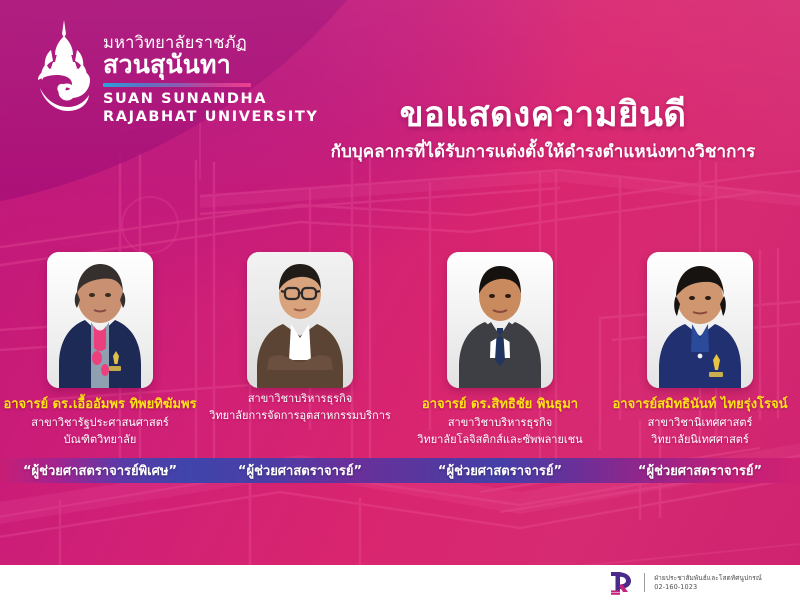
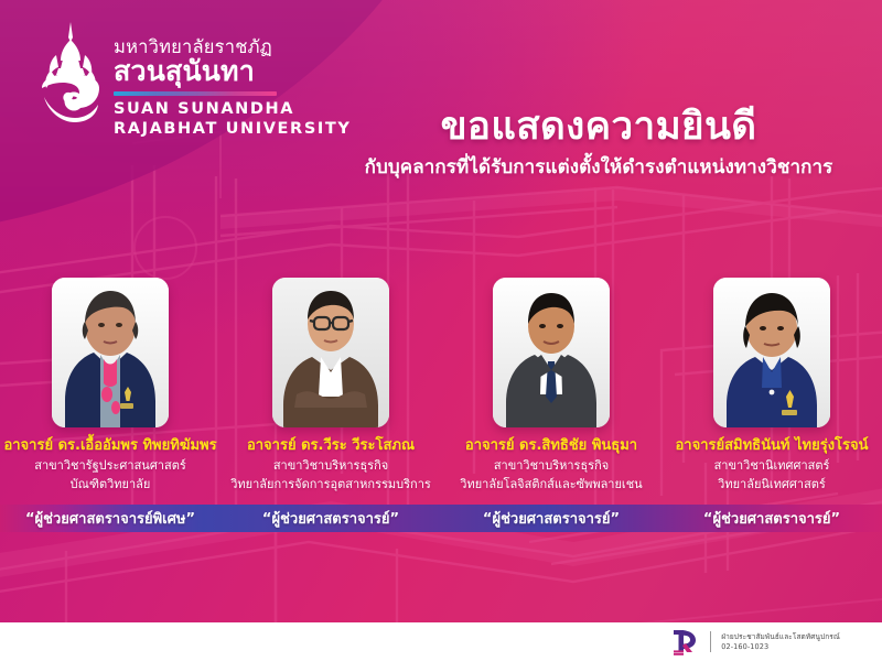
  มหาวิทยาลัยราชภัฏ
  สวนสุนันทา
  SUAN SUNANDHA
  RAJABHAT UNIVERSITY
  ขอแสดงความยินดี
  กับบุคลากรที่ได้รับการแต่งตั้งให้ดำรงตำแหน่งทางวิชาการ
  อาจารย์ ดร.เอื้ออัมพร ทิพยทิฆัมพร
  สาขาวิชารัฐประศาสนศาสตร์
  บัณฑิตวิทยาลัย
+ อาจารย์ ดร.วีระ วีระโสภณ
  สาขาวิชาบริหารธุรกิจ
  วิทยาลัยการจัดการอุตสาหกรรมบริการ
  อาจารย์ ดร.สิทธิชัย พินธุมา
  สาขาวิชาบริหารธุรกิจ
  วิทยาลัยโลจิสติกส์และซัพพลายเชน
  อาจารย์สมิทธินันท์ ไทยรุ่งโรจน์
  สาขาวิชานิเทศศาสตร์
  วิทยาลัยนิเทศศาสตร์
  “ผู้ช่วยศาสตราจารย์พิเศษ”
  “ผู้ช่วยศาสตราจารย์”
  “ผู้ช่วยศาสตราจารย์”
  “ผู้ช่วยศาสตราจารย์”
  ฝ่ายประชาสัมพันธ์และโสตทัศนูปกรณ์
  02-160-1023
